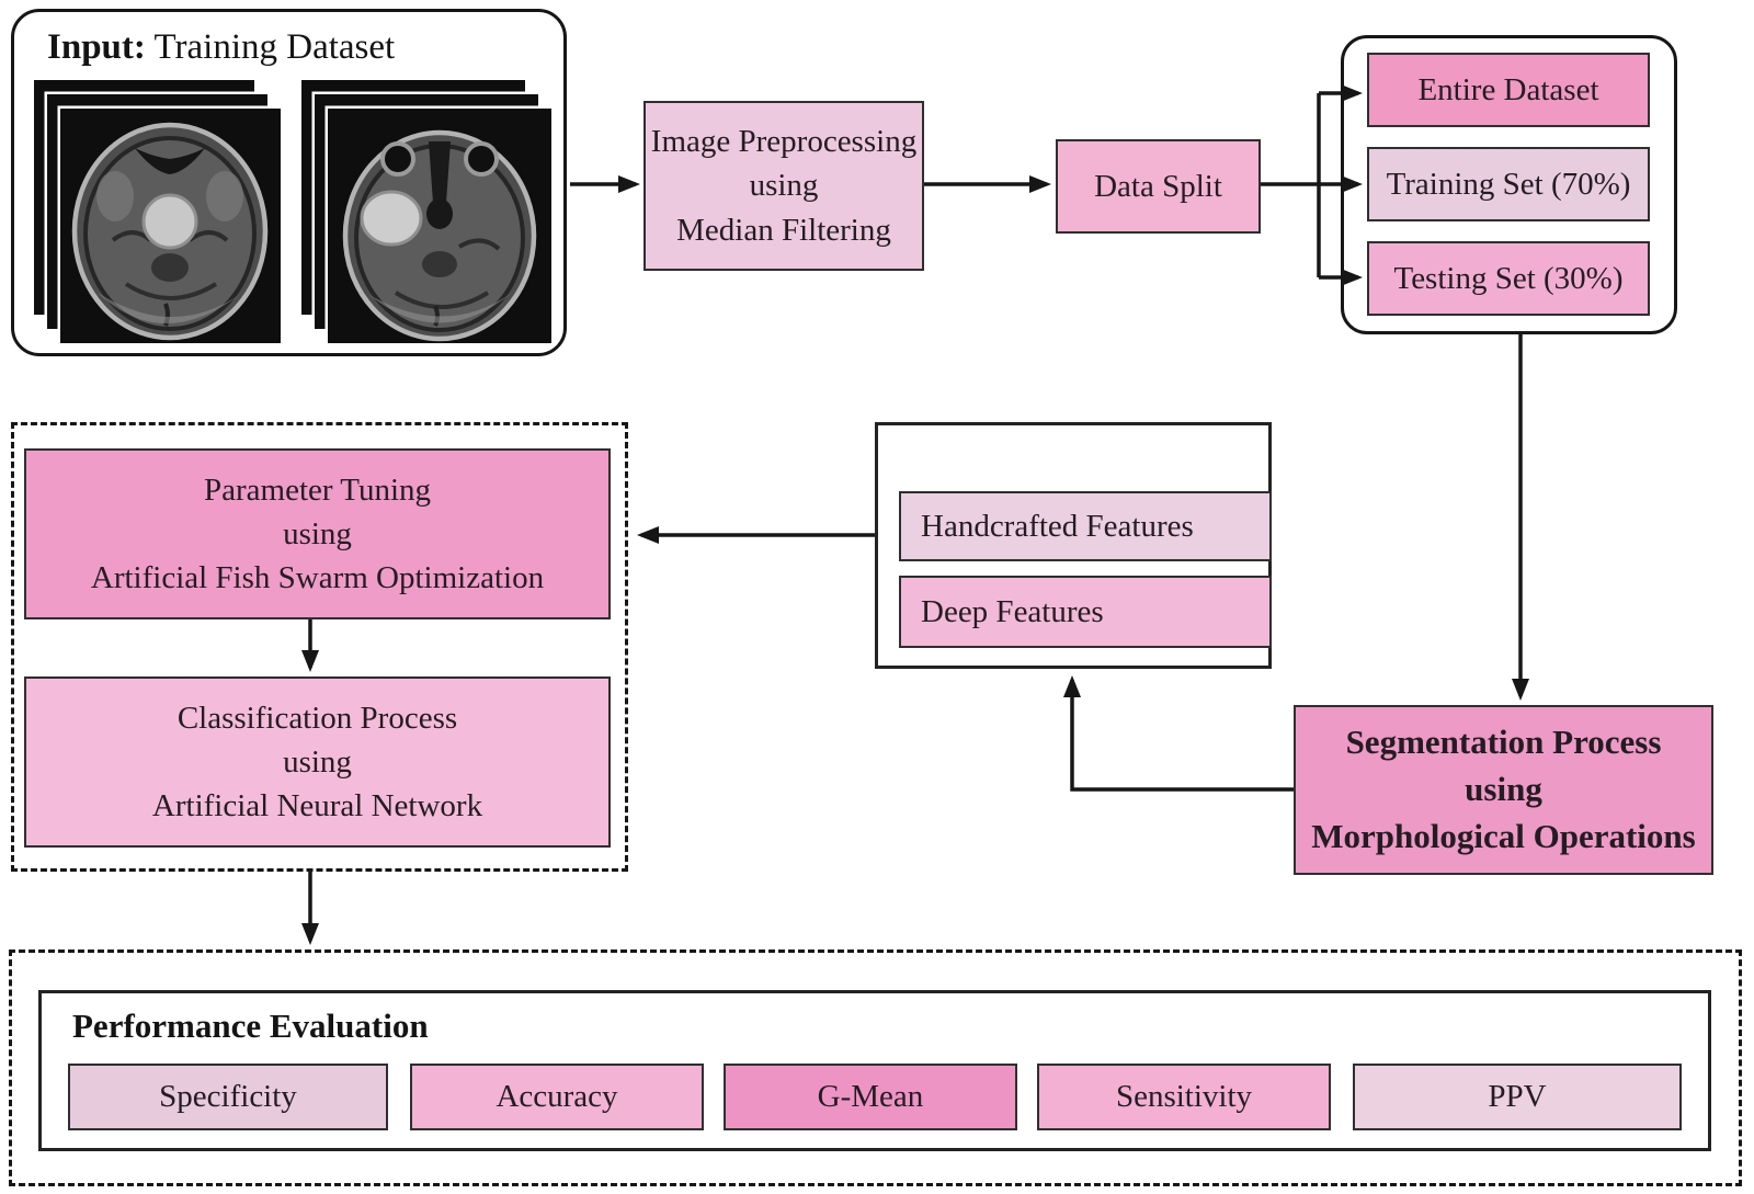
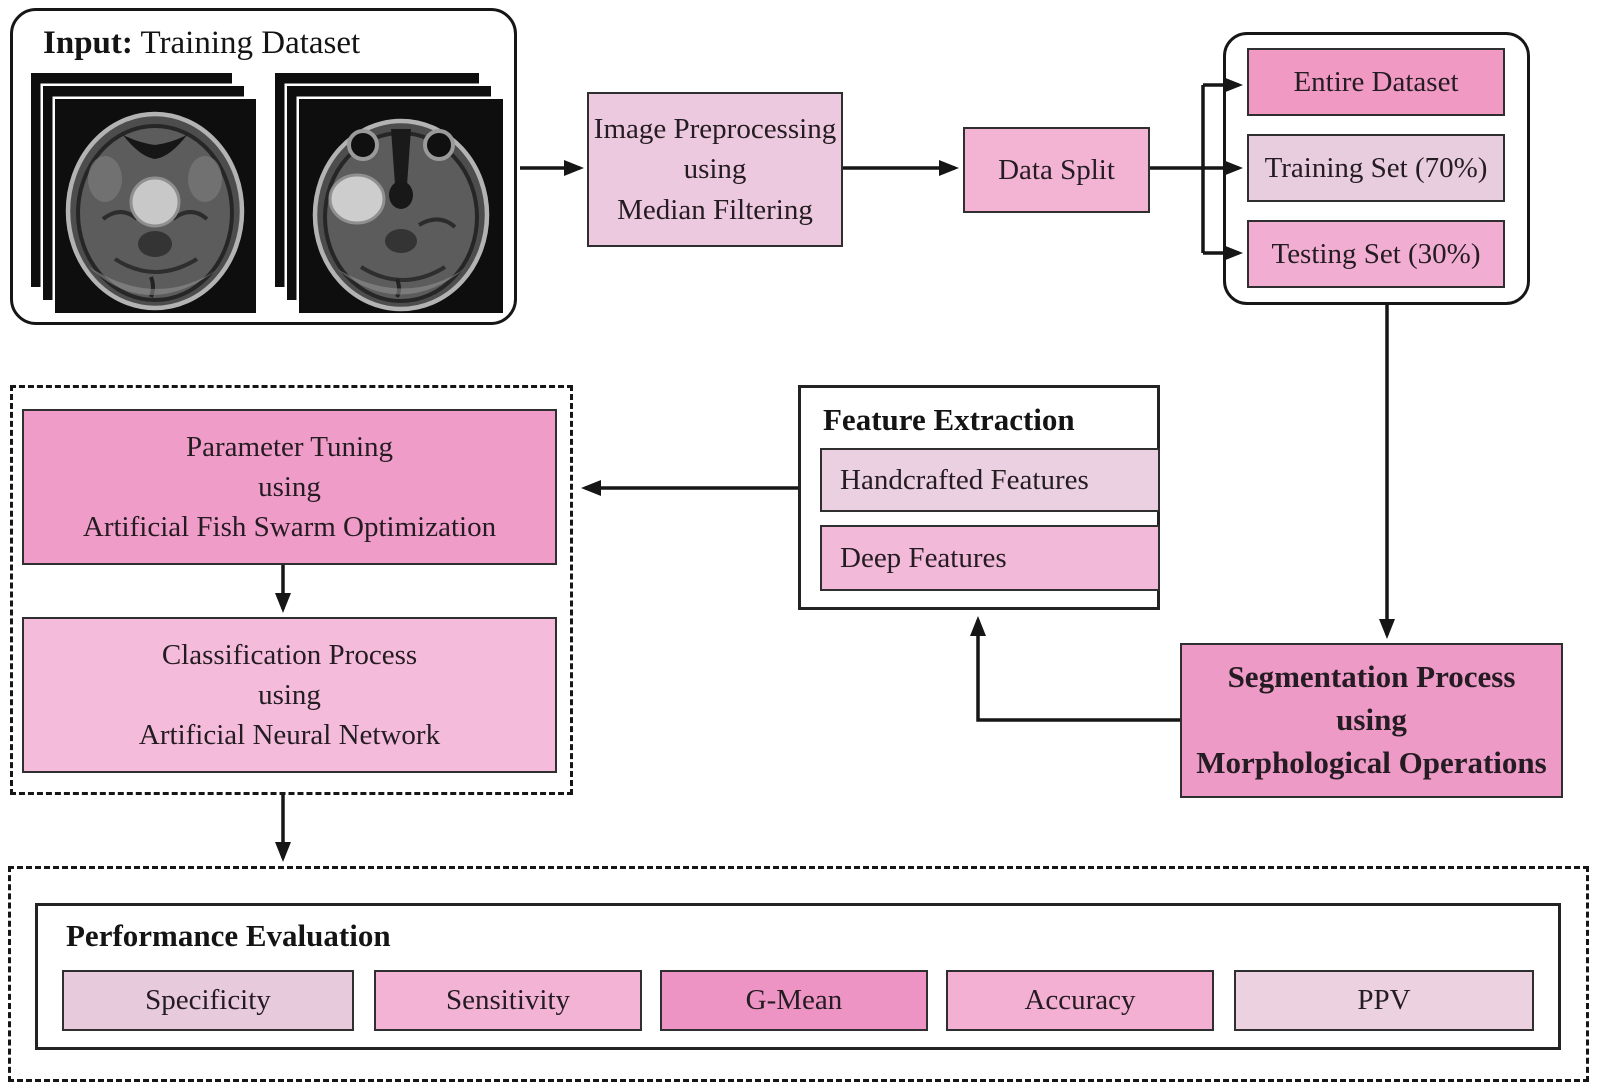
  Input: Training Dataset
  Image Preprocessing
  using
  Median Filtering
  Data Split
  Entire Dataset
  Training Set (70%)
  Testing Set (30%)
  Segmentation Process
  using
  Morphological Operations
+ Feature Extraction
  Handcrafted Features
  Deep Features
  Parameter Tuning
  using
  Artificial Fish Swarm Optimization
  Classification Process
  using
  Artificial Neural Network
  Performance Evaluation
  Specificity
- Accuracy
+ Sensitivity
  G-Mean
- Sensitivity
+ Accuracy
  PPV
